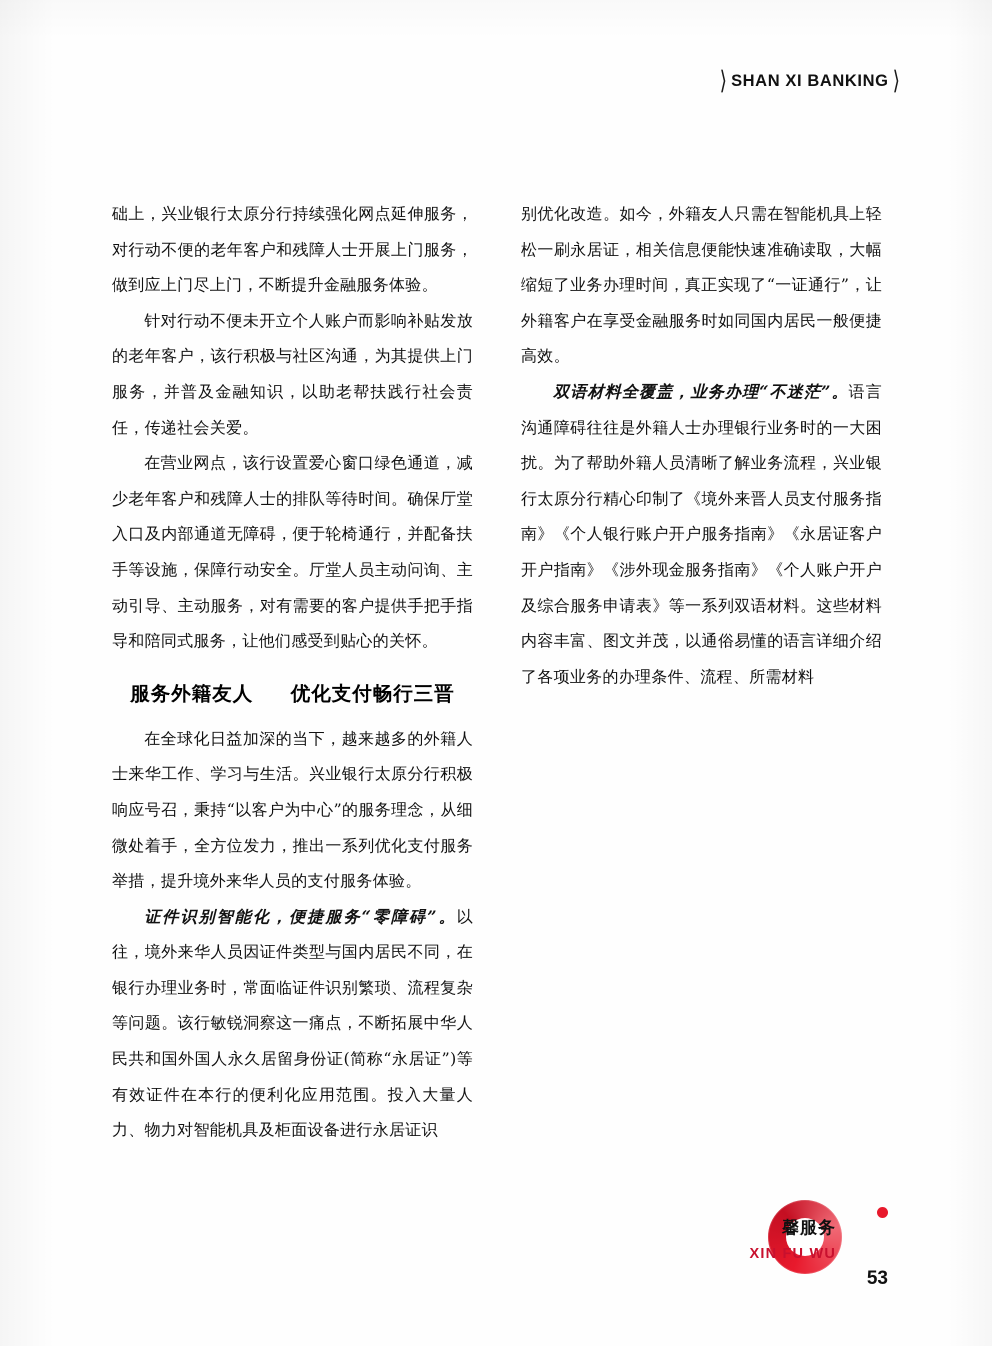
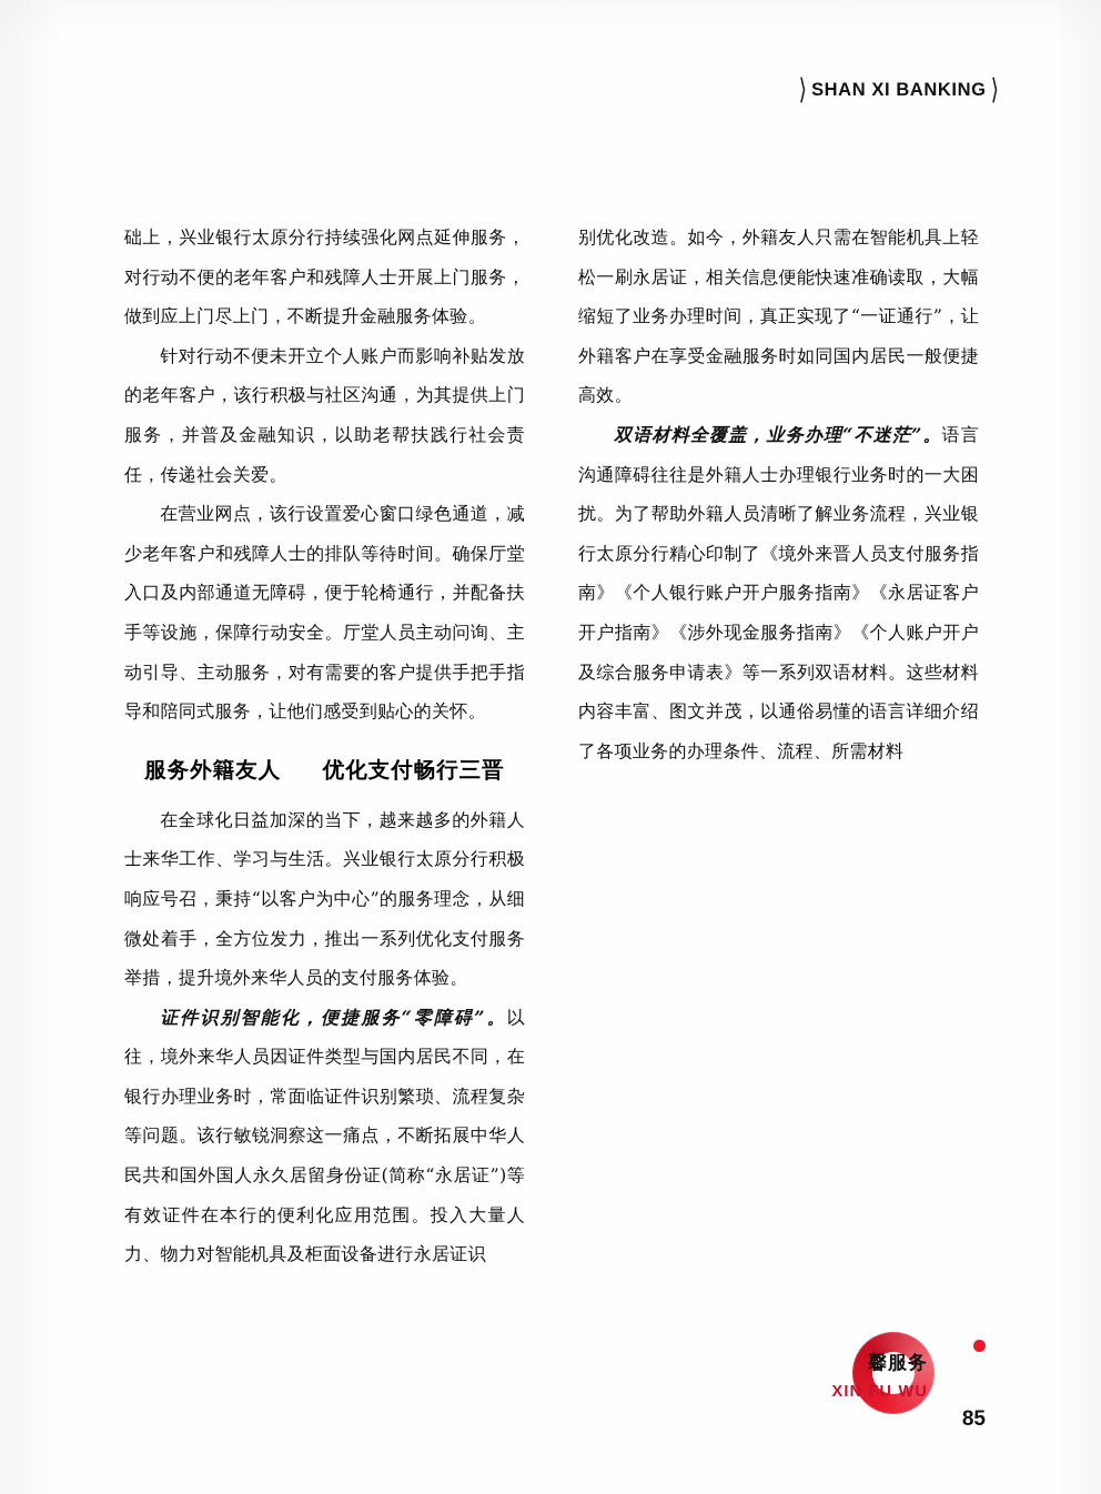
  ⟩
  SHAN XI BANKING
  ⟩
  础上，兴业银行太原分行持续强化网点延伸服务，对行动不便的老年客户和残障人士开展上门服务，做到应上门尽上门，不断提升金融服务体验。
  针对行动不便未开立个人账户而影响补贴发放的老年客户，该行积极与社区沟通，为其提供上门服务，并普及金融知识，以助老帮扶践行社会责任，传递社会关爱。
  在营业网点，该行设置爱心窗口绿色通道，减少老年客户和残障人士的排队等待时间。确保厅堂入口及内部通道无障碍，便于轮椅通行，并配备扶手等设施，保障行动安全。厅堂人员主动问询、主动引导、主动服务，对有需要的客户提供手把手指导和陪同式服务，让他们感受到贴心的关怀。
  服务外籍友人 优化支付畅行三晋
  在全球化日益加深的当下，越来越多的外籍人士来华工作、学习与生活。兴业银行太原分行积极响应号召，秉持“以客户为中心”的服务理念，从细微处着手，全方位发力，推出一系列优化支付服务举措，提升境外来华人员的支付服务体验。
  证件识别智能化，便捷服务“零障碍”。以往，境外来华人员因证件类型与国内居民不同，在银行办理业务时，常面临证件识别繁琐、流程复杂等问题。该行敏锐洞察这一痛点，不断拓展中华人民共和国外国人永久居留身份证(简称“永居证”)等有效证件在本行的便利化应用范围。投入大量人力、物力对智能机具及柜面设备进行永居证识
  别优化改造。如今，外籍友人只需在智能机具上轻松一刷永居证，相关信息便能快速准确读取，大幅缩短了业务办理时间，真正实现了“一证通行”，让外籍客户在享受金融服务时如同国内居民一般便捷高效。
  双语材料全覆盖，业务办理“不迷茫”。语言沟通障碍往往是外籍人士办理银行业务时的一大困扰。为了帮助外籍人员清晰了解业务流程，兴业银行太原分行精心印制了《境外来晋人员支付服务指南》《个人银行账户开户服务指南》《永居证客户开户指南》《涉外现金服务指南》《个人账户开户及综合服务申请表》等一系列双语材料。这些材料内容丰富、图文并茂，以通俗易懂的语言详细介绍了各项业务的办理条件、流程、所需材料
  馨服务
  XIN FU WU
- 53
+ 85
